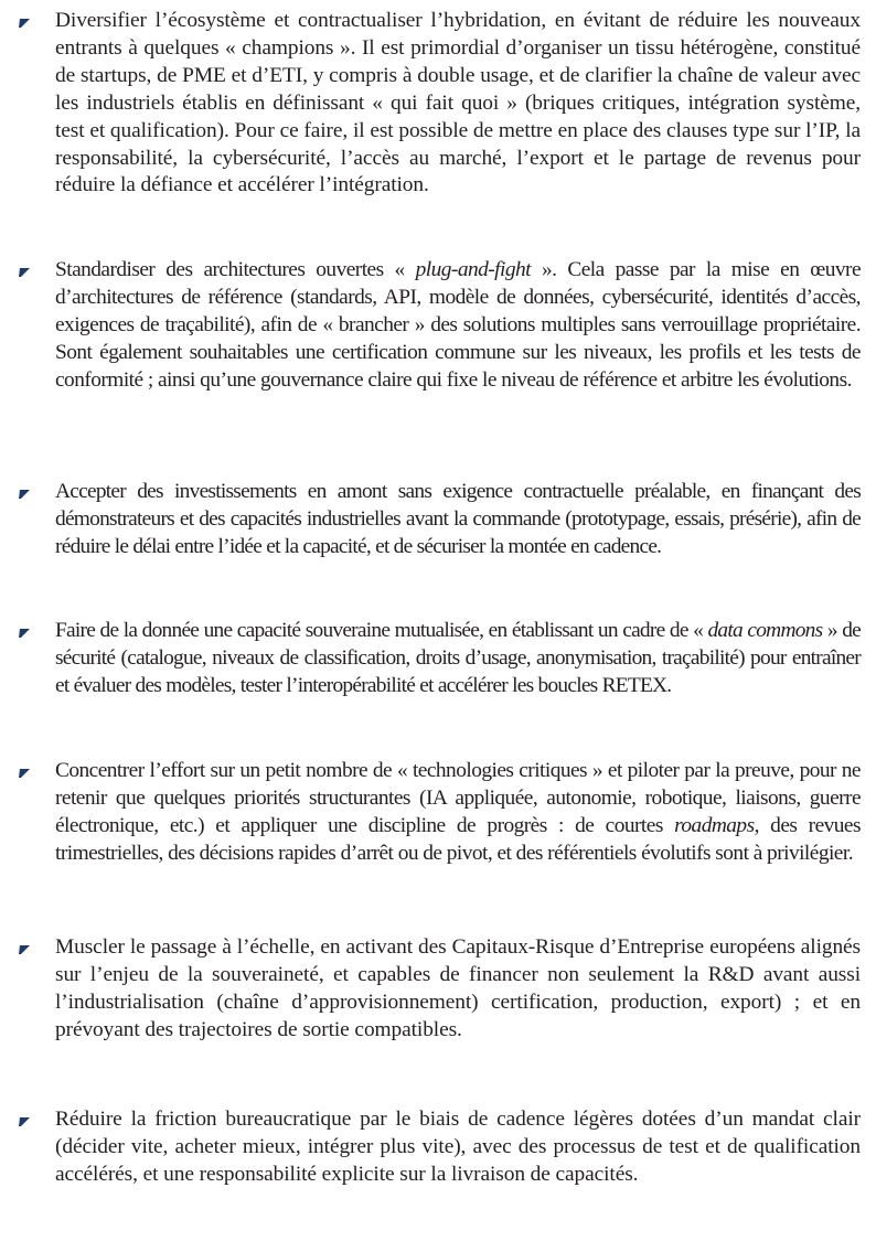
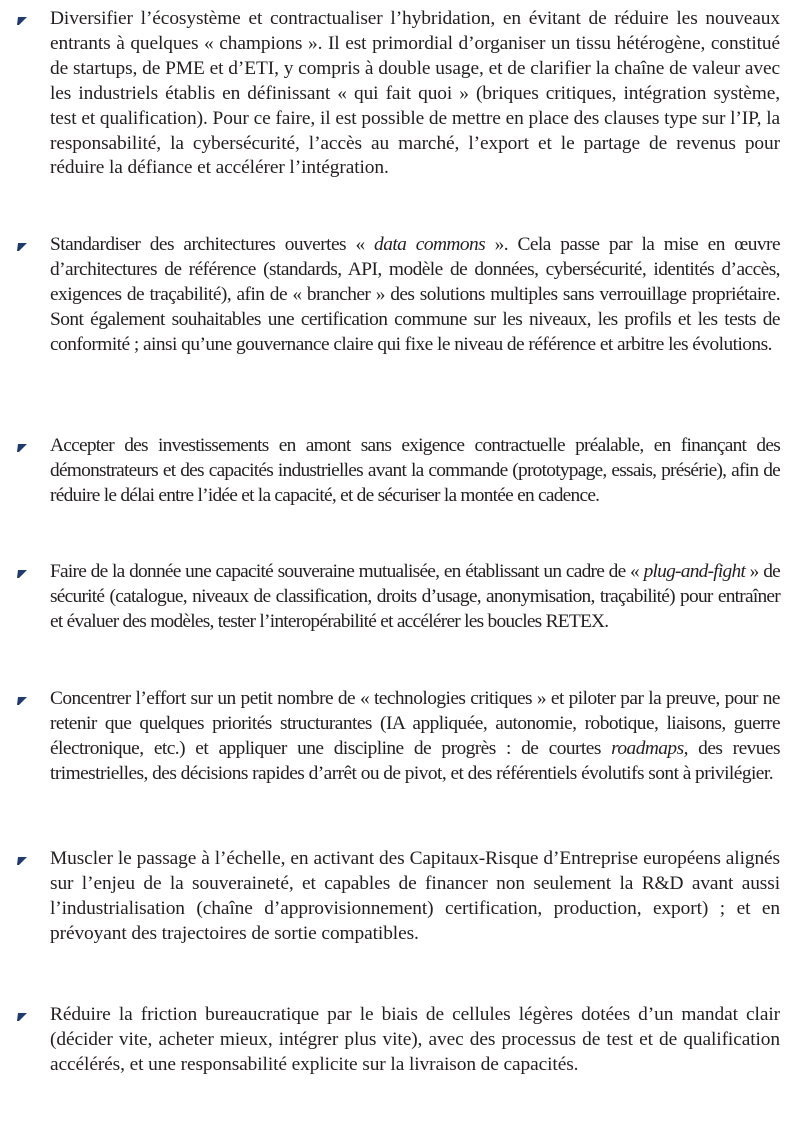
  Diversifier l’écosystème et contractualiser l’hybridation, en évitant de réduire les nouveaux entrants à quelques « champions ». Il est primordial d’organiser un tissu hétérogène, constitué de startups, de PME et d’ETI, y compris à double usage, et de clarifier la chaîne de valeur avec les industriels établis en définissant « qui fait quoi » (briques critiques, intégration système, test et qualification). Pour ce faire, il est possible de mettre en place des clauses type sur l’IP, la responsabilité, la cybersécurité, l’accès au marché, l’export et le partage de revenus pour réduire la défiance et accélérer l’intégration.
- Standardiser des architectures ouvertes « plug-and-fight ». Cela passe par la mise en œuvre d’architectures de référence (standards, API, modèle de données, cybersécurité, identités d’accès, exigences de traçabilité), afin de « brancher » des solutions multiples sans verrouillage propriétaire. Sont également souhaitables une certification commune sur les niveaux, les profils et les tests de conformité ; ainsi qu’une gouvernance claire qui fixe le niveau de référence et arbitre les évolutions.
+ Standardiser des architectures ouvertes « data commons ». Cela passe par la mise en œuvre d’architectures de référence (standards, API, modèle de données, cybersécurité, identités d’accès, exigences de traçabilité), afin de « brancher » des solutions multiples sans verrouillage propriétaire. Sont également souhaitables une certification commune sur les niveaux, les profils et les tests de conformité ; ainsi qu’une gouvernance claire qui fixe le niveau de référence et arbitre les évolutions.
  Accepter des investissements en amont sans exigence contractuelle préalable, en finançant des démonstrateurs et des capacités industrielles avant la commande (prototypage, essais, présérie), afin de réduire le délai entre l’idée et la capacité, et de sécuriser la montée en cadence.
- Faire de la donnée une capacité souveraine mutualisée, en établissant un cadre de « data commons » de sécurité (catalogue, niveaux de classification, droits d’usage, anonymisation, traçabilité) pour entraîner et évaluer des modèles, tester l’interopérabilité et accélérer les boucles RETEX.
+ Faire de la donnée une capacité souveraine mutualisée, en établissant un cadre de « plug-and-fight » de sécurité (catalogue, niveaux de classification, droits d’usage, anonymisation, traçabilité) pour entraîner et évaluer des modèles, tester l’interopérabilité et accélérer les boucles RETEX.
  Concentrer l’effort sur un petit nombre de « technologies critiques » et piloter par la preuve, pour ne retenir que quelques priorités structurantes (IA appliquée, autonomie, robotique, liaisons, guerre électronique, etc.) et appliquer une discipline de progrès : de courtes roadmaps, des revues trimestrielles, des décisions rapides d’arrêt ou de pivot, et des référentiels évolutifs sont à privilégier.
  Muscler le passage à l’échelle, en activant des Capitaux-Risque d’Entreprise européens alignés sur l’enjeu de la souveraineté, et capables de financer non seulement la R&D avant aussi l’industrialisation (chaîne d’approvisionnement) certification, production, export) ; et en prévoyant des trajectoires de sortie compatibles.
- Réduire la friction bureaucratique par le biais de cadence légères dotées d’un mandat clair (décider vite, acheter mieux, intégrer plus vite), avec des processus de test et de qualification accélérés, et une responsabilité explicite sur la livraison de capacités.
+ Réduire la friction bureaucratique par le biais de cellules légères dotées d’un mandat clair (décider vite, acheter mieux, intégrer plus vite), avec des processus de test et de qualification accélérés, et une responsabilité explicite sur la livraison de capacités.
